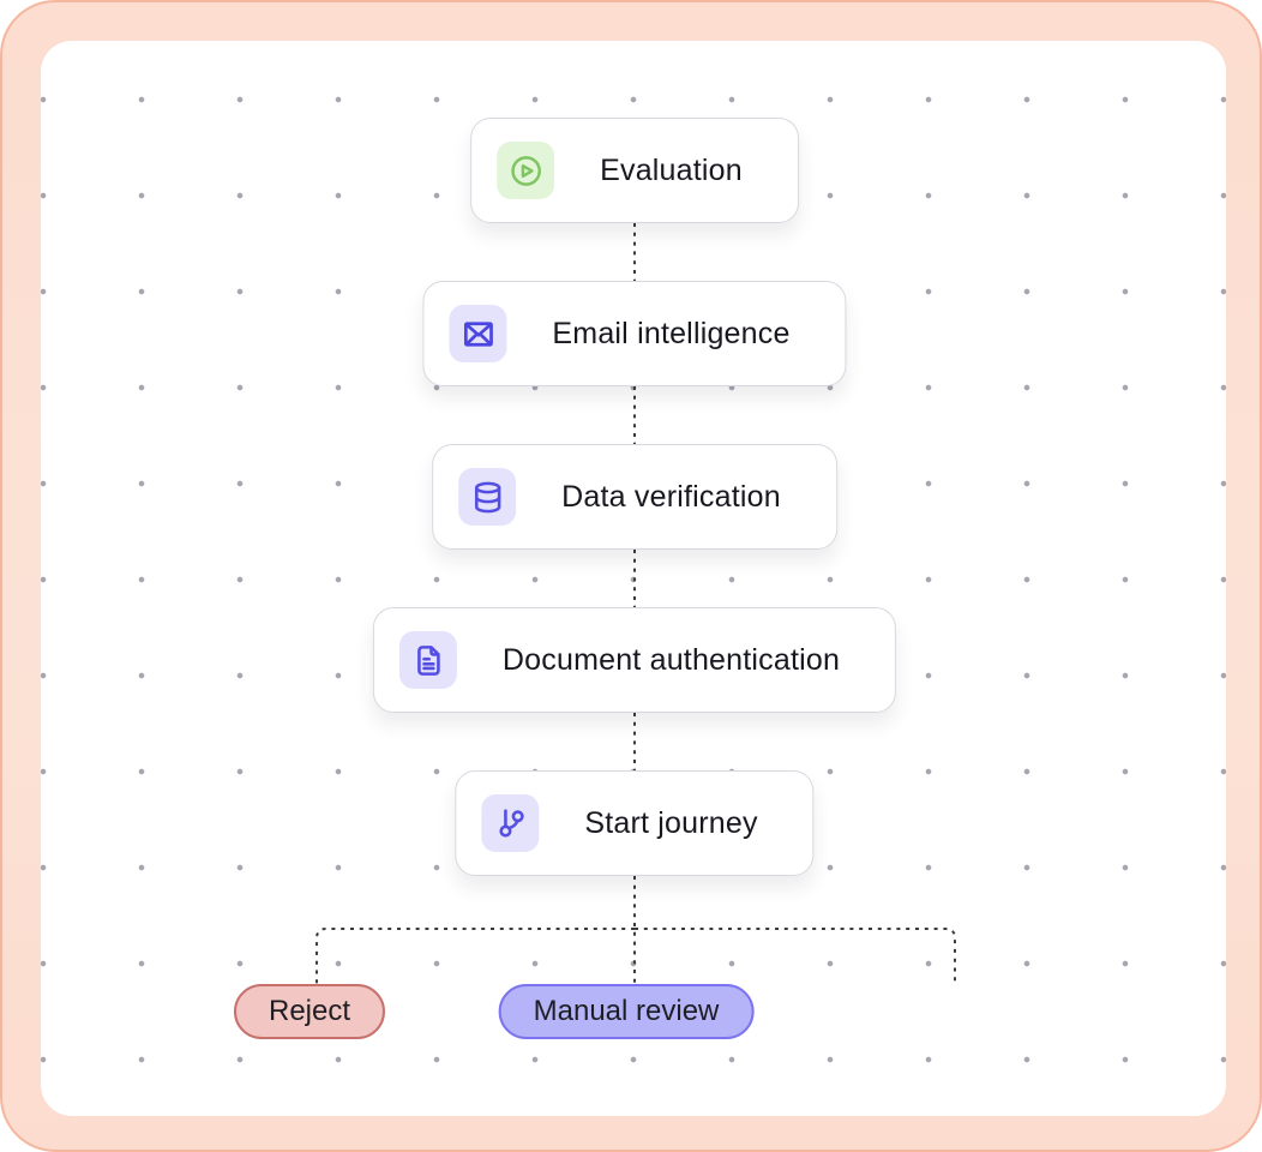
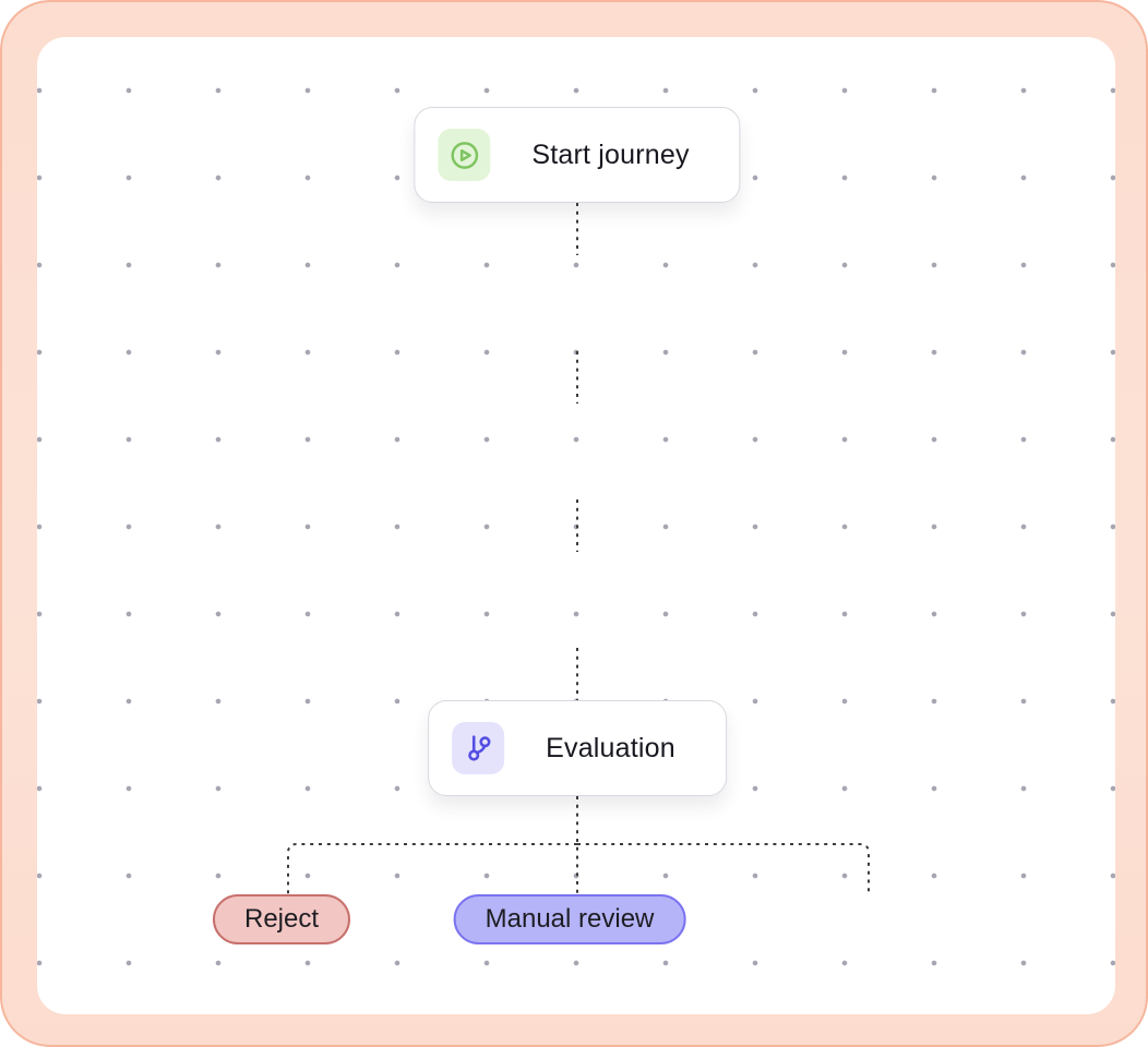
- Evaluation
+ Start journey
- Email intelligence
- Data verification
- Document authentication
- Start journey
+ Evaluation
  Reject
  Manual review
